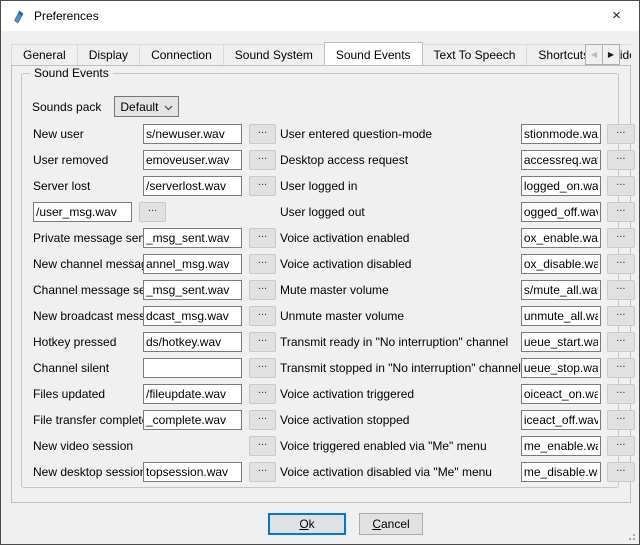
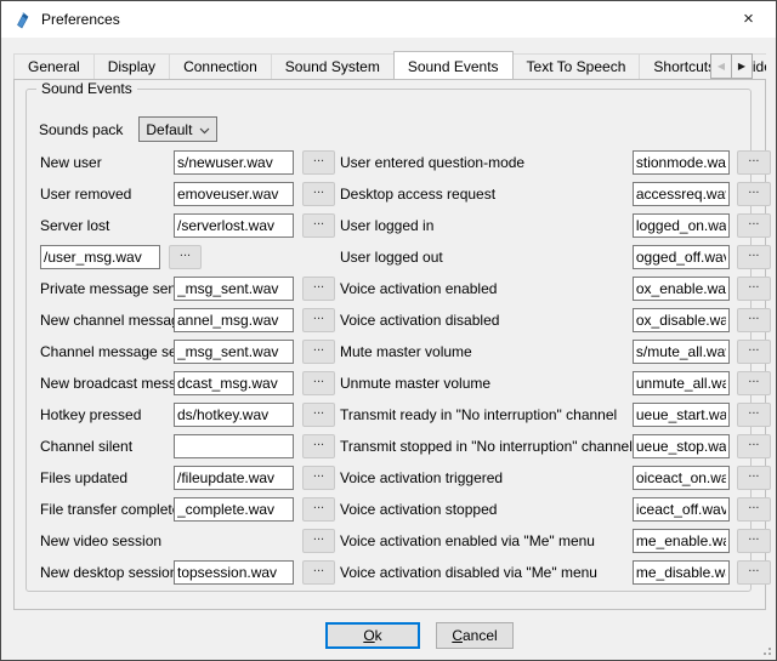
  Preferences
  ×
  General
  Display
  Connection
  Sound System
  Sound Events
  Text To Speech
  Shortcut
  ◀
  ▶
  Sound Events
  Sounds pack
  Default
  New user
  s/newuser.wav
  ...
  User removed
  emoveuser.wav
  ...
  Server lost
  /serverlost.wav
  ...
  /user_msg.wav
  ...
  Private message sen
  _msg_sent.wav
  ...
  New channel messa
  annel_msg.wav
  ...
  Channel message s
  _msg_sent.wav
  ...
  New broadcast mes
  dcast_msg.wav
  ...
  Hotkey pressed
  ds/hotkey.wav
  ...
  Channel silent
  ...
  Files updated
  /fileupdate.wav
  ...
  File transfer complet
  _complete.wav
  ...
  New video session
  ...
  New desktop sessio
  topsession.wav
  ...
  User entered question-mode
  stionmode.wa
  ...
  Desktop access request
  accessreq.wa
  ...
  User logged in
  logged_on.wa
  ...
  User logged out
  ogged_off.wa
  ...
  Voice activation enabled
  ox_enable.wa
  ...
  Voice activation disabled
  ox_disable.wa
  ...
  Mute master volume
  s/mute_all.wa
  ...
  Unmute master volume
  unmute_all.w
  ...
  Transmit ready in "No interruption" channel
  ueue_start.wa
  ...
  Transmit stopped in "No interruption" channel
  ueue_stop.wa
  ...
  Voice activation triggered
  oiceact_on.wa
  ...
  Voice activation stopped
  iceact_off.wav
  ...
- Voice triggered enabled via "Me" menu
+ Voice activation enabled via "Me" menu
  me_enable.w
  ...
  Voice activation disabled via "Me" menu
  me_disable.w
  ...
  Ok
  Cancel
